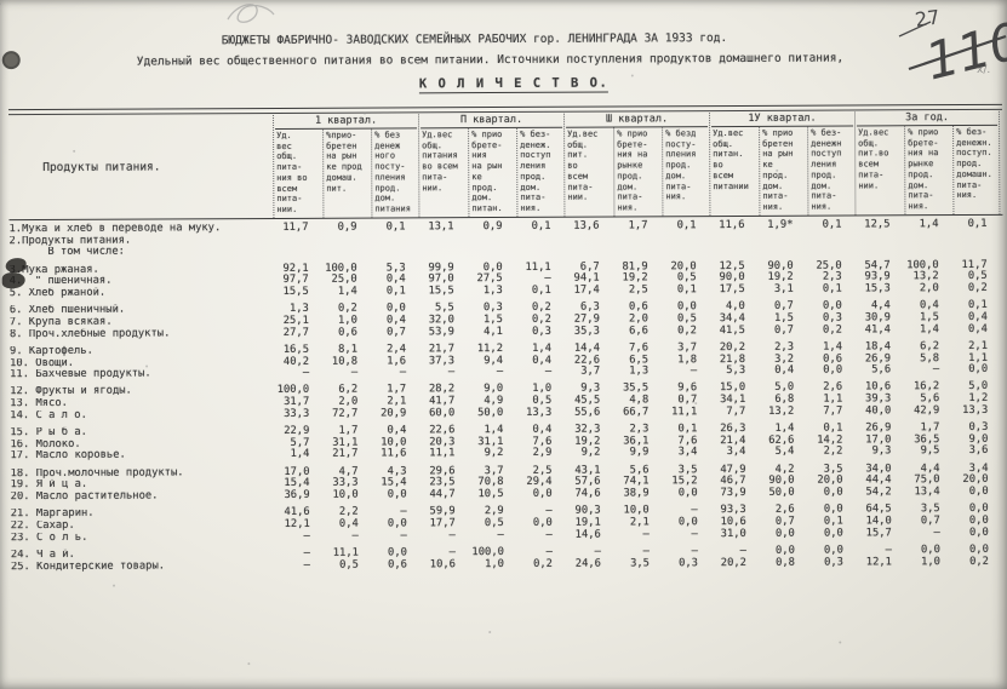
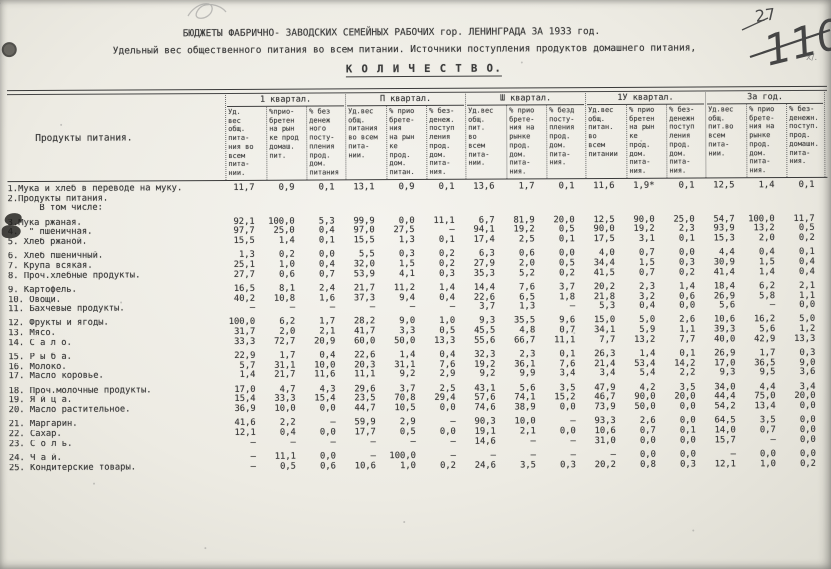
  БЮДЖЕТЫ ФАБРИЧНО- ЗАВОДСКИХ СЕМЕЙНЫХ РАБОЧИХ гор. ЛЕНИНГРАДА ЗА 1933 год.
  Удельный вес общественного питания во всем питании. Источники поступления продуктов домашнего питания,
  К О Л И Ч Е С Т В О.
  Продукты питания.
  1 квартал.
  Уд.
  вес
  общ.
  пита-
  ния во
  всем
  пита-
  нии.
  %прио-
  бретен
  на рын
  ке прод
  домаш.
  пит.
  % без
  денеж
  ного
  посту-
  пления
  прод.
  дом.
  питания
  П квартал.
  Уд.вес
  общ.
  питания
  во всем
  пита-
  нии.
  % прио
  брете-
  ния
  на рын
  ке
  прод.
  дом.
  питан.
  % без-
  денеж.
  поступ
  ления
  прод.
  дом.
  пита-
  ния.
  Ш квартал.
  Уд.вес
  общ.
  пит.
  во
  всем
  пита-
  нии.
  % прио
  брете-
  ния на
  рынке
  прод.
  дом.
  пита-
  ния.
  % безд
  посту-
  пления
  прод.
  дом.
  пита-
  ния.
  1У квартал.
  Уд.вес
  общ.
  питан.
  во
  всем
  питании
  % прио
  бретен
  на рын
  ке
  прод.
  дом.
  пита-
  ния.
  % без-
  денежн
  поступ
  ления
  прод.
  дом.
  пита-
  ния.
  За год.
  Уд.вес
  общ.
  пит.во
  всем
  пита-
  нии.
  % прио
  брете-
  ния на
  рынке
  прод.
  дом.
  пита-
  ния.
  % без-
  денежн.
  поступ.
  прод.
  домашн.
  пита-
  ния.
  1.Мука и хлеб в переводе на муку.
  11,7
  0,9
  0,1
  13,1
  0,9
  0,1
  13,6
  1,7
  0,1
  11,6
  1,9*
  0,1
  12,5
  1,4
  0,1
  2.Продукты питания.
  В том числе:
  3.Мука ржаная.
  92,1
  100,0
  5,3
  99,9
  0,0
  11,1
  6,7
  81,9
  20,0
  12,5
  90,0
  25,0
  54,7
  100,0
  11,7
  4. " пшеничная.
  97,7
  25,0
  0,4
  97,0
  27,5
  –
  94,1
  19,2
  0,5
  90,0
  19,2
  2,3
  93,9
  13,2
  0,5
  5. Хлеб ржаной.
  15,5
  1,4
  0,1
  15,5
  1,3
  0,1
  17,4
  2,5
  0,1
  17,5
  3,1
  0,1
  15,3
  2,0
  0,2
  6. Хлеб пшеничный.
  1,3
  0,2
  0,0
  5,5
  0,3
  0,2
  6,3
  0,6
  0,0
  4,0
  0,7
  0,0
  4,4
  0,4
  0,1
  7. Крупа всякая.
  25,1
  1,0
  0,4
  32,0
  1,5
  0,2
  27,9
  2,0
  0,5
  34,4
  1,5
  0,3
  30,9
  1,5
  0,4
  8. Проч.хлебные продукты.
  27,7
  0,6
  0,7
  53,9
  4,1
  0,3
  35,3
- 6,6
+ 5,2
  0,2
  41,5
  0,7
  0,2
  41,4
  1,4
  0,4
  9. Картофель.
  16,5
  8,1
  2,4
  21,7
  11,2
  1,4
  14,4
  7,6
  3,7
  20,2
  2,3
  1,4
  18,4
  6,2
  2,1
  10. Овощи.
  40,2
  10,8
  1,6
  37,3
  9,4
  0,4
  22,6
  6,5
  1,8
  21,8
  3,2
  0,6
  26,9
  5,8
  1,1
  11. Бахчевые продукты.
  –
  –
  –
  –
  –
  –
  3,7
  1,3
  –
  5,3
  0,4
  0,0
  5,6
  –
  0,0
  12. Фрукты и ягоды.
  100,0
  6,2
  1,7
  28,2
  9,0
  1,0
  9,3
  35,5
  9,6
  15,0
  5,0
  2,6
  10,6
  16,2
  5,0
  13. Мясо.
  31,7
  2,0
  2,1
  41,7
- 4,9
+ 3,3
  0,5
  45,5
  4,8
  0,7
  34,1
- 6,8
+ 5,9
  1,1
  39,3
  5,6
  1,2
  14. С а л о.
  33,3
  72,7
  20,9
  60,0
  50,0
  13,3
  55,6
  66,7
  11,1
  7,7
  13,2
  7,7
  40,0
  42,9
  13,3
  15. Р ы б а.
  22,9
  1,7
  0,4
  22,6
  1,4
  0,4
  32,3
  2,3
  0,1
  26,3
  1,4
  0,1
  26,9
  1,7
  0,3
  16. Молоко.
  5,7
  31,1
  10,0
  20,3
  31,1
  7,6
  19,2
  36,1
  7,6
  21,4
- 62,6
+ 53,4
  14,2
  17,0
  36,5
  9,0
  17. Масло коровье.
  1,4
  21,7
  11,6
  11,1
  9,2
  2,9
  9,2
  9,9
  3,4
  3,4
  5,4
  2,2
  9,3
  9,5
  3,6
  18. Проч.молочные продукты.
  17,0
  4,7
  4,3
  29,6
  3,7
  2,5
  43,1
  5,6
  3,5
  47,9
  4,2
  3,5
  34,0
  4,4
  3,4
  19. Я й ц а.
  15,4
  33,3
  15,4
  23,5
  70,8
  29,4
  57,6
  74,1
  15,2
  46,7
  90,0
  20,0
  44,4
  75,0
  20,0
  20. Масло растительное.
  36,9
  10,0
  0,0
  44,7
  10,5
  0,0
  74,6
  38,9
  0,0
  73,9
  50,0
  0,0
  54,2
  13,4
  0,0
  21. Маргарин.
  41,6
  2,2
  –
  59,9
  2,9
  –
  90,3
  10,0
  –
  93,3
  2,6
  0,0
  64,5
  3,5
  0,0
  22. Сахар.
  12,1
  0,4
  0,0
  17,7
  0,5
  0,0
  19,1
  2,1
  0,0
  10,6
  0,7
  0,1
  14,0
  0,7
  0,0
  23. С о л ь.
  –
  –
  –
  –
  –
  –
  14,6
  –
  –
  31,0
  0,0
  0,0
  15,7
  –
  0,0
  24. Ч а й.
  –
  11,1
  0,0
  –
  100,0
  –
  –
  –
  –
  –
  0,0
  0,0
  –
  0,0
  0,0
  25. Кондитерские товары.
  –
  0,5
  0,6
  10,6
  1,0
  0,2
  24,6
  3,5
  0,3
  20,2
  0,8
  0,3
  12,1
  1,0
  0,2
  х/.
